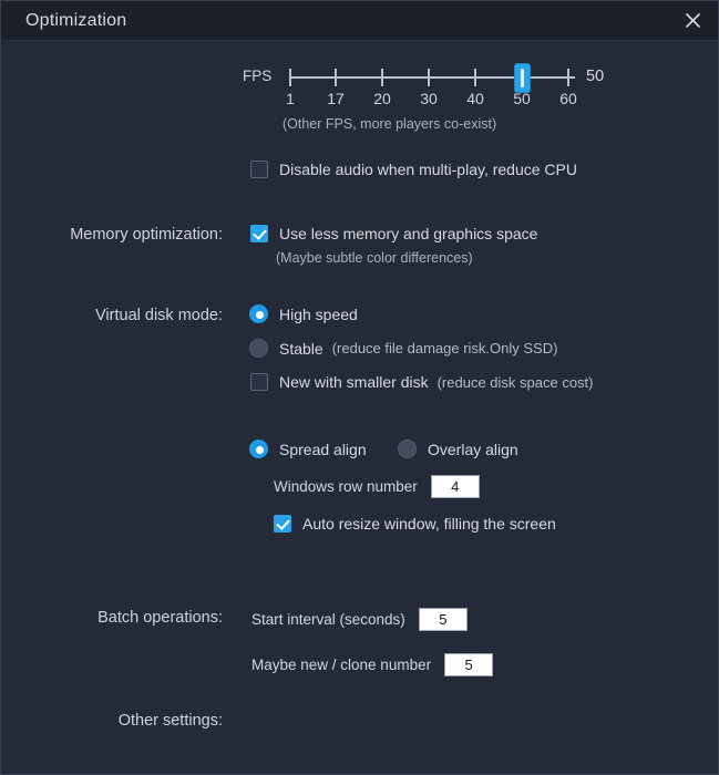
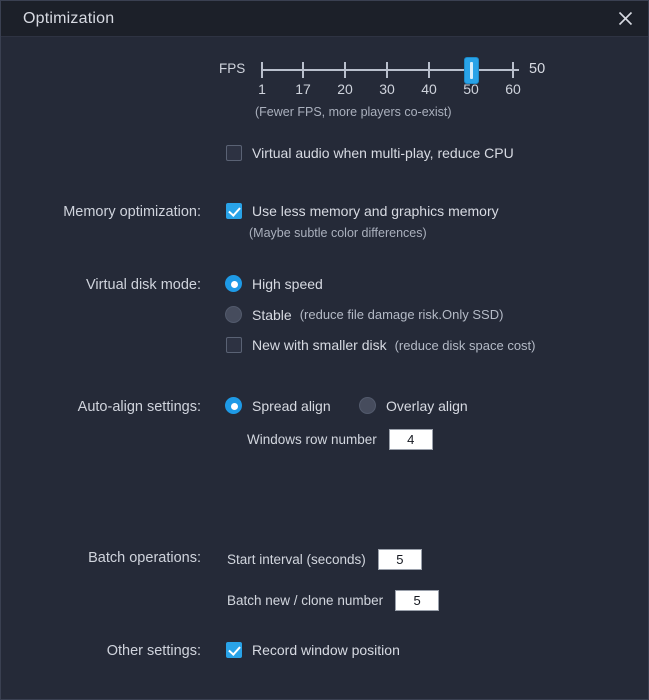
  Optimization
  FPS
  1
  17
  20
  30
  40
  50
  60
  50
- (Other FPS, more players co-exist)
+ (Fewer FPS, more players co-exist)
- Disable audio when multi-play, reduce CPU
+ Virtual audio when multi-play, reduce CPU
  Memory optimization:
- Use less memory and graphics space
+ Use less memory and graphics memory
  (Maybe subtle color differences)
  Virtual disk mode:
  High speed
  Stable
  (reduce file damage risk.Only SSD)
  New with smaller disk
  (reduce disk space cost)
+ Auto-align settings:
  Spread align
  Overlay align
  Windows row number
  4
- Auto resize window, filling the screen
  Batch operations:
  Start interval (seconds)
  5
- Maybe new / clone number
+ Batch new / clone number
  5
  Other settings:
+ Record window position
